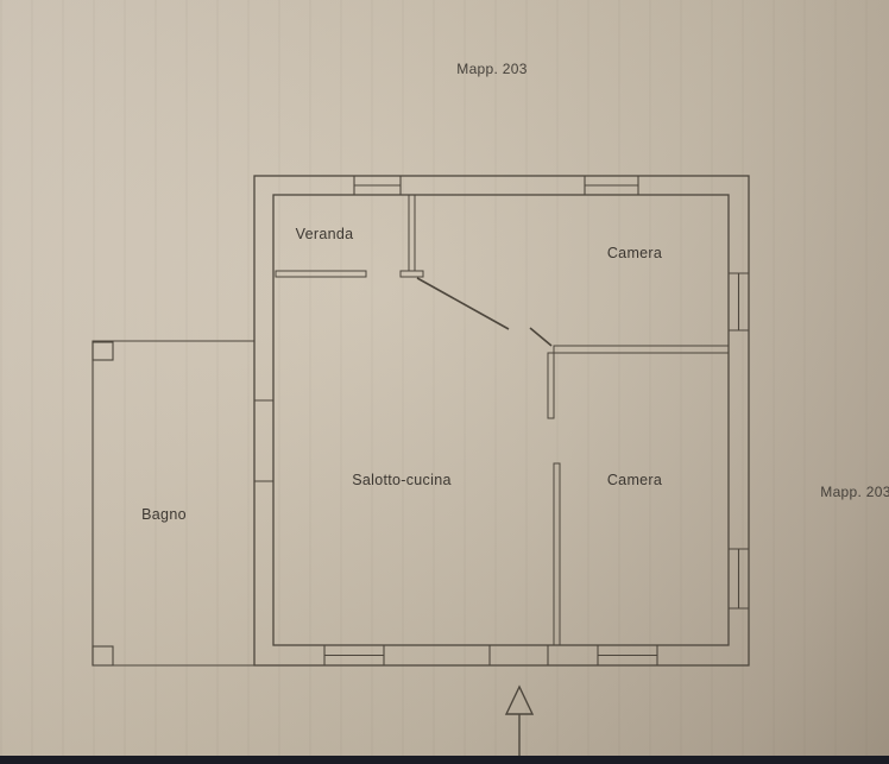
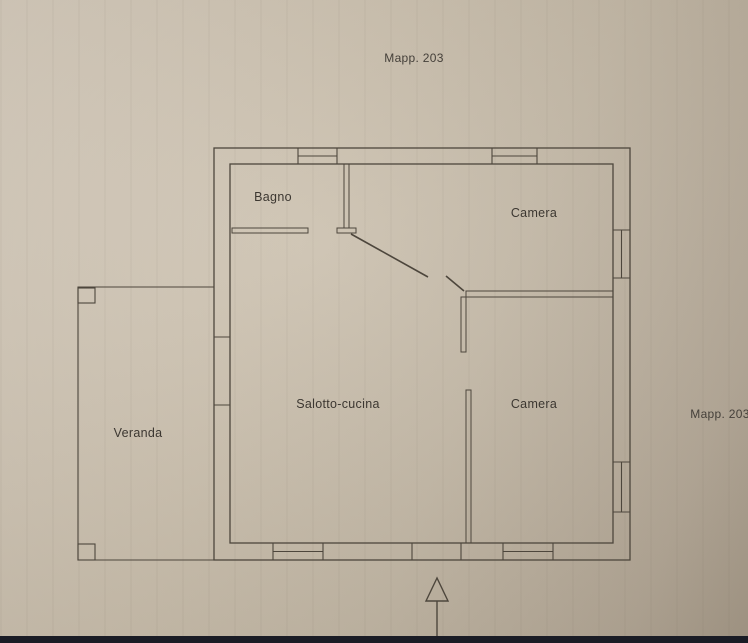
  Mapp. 203
  Mapp. 203
- Veranda
+ Bagno
  Camera
  Camera
  Salotto-cucina
- Bagno
+ Veranda
